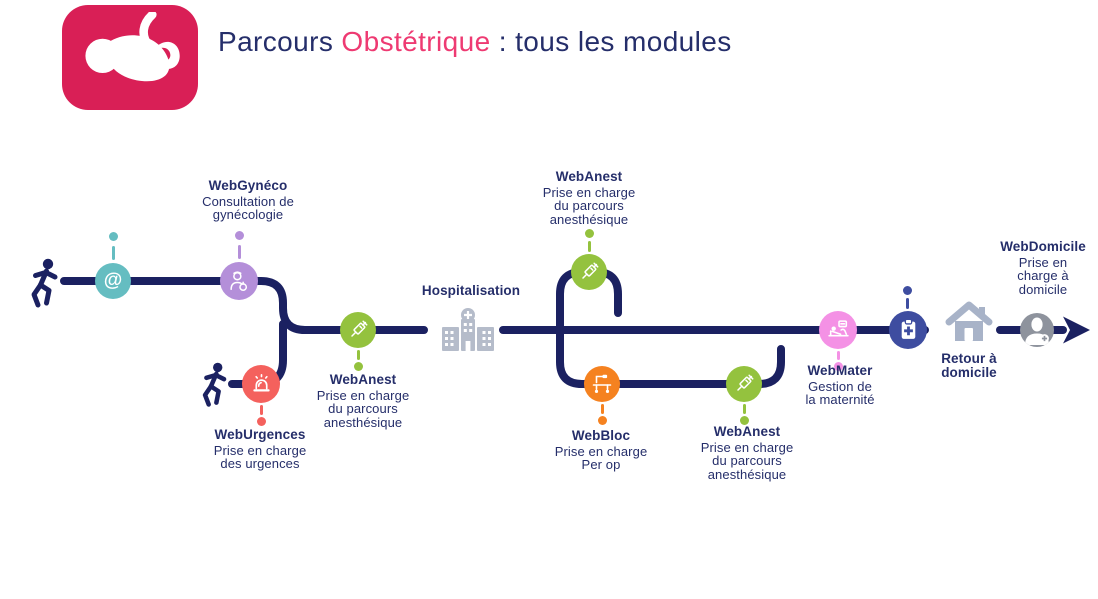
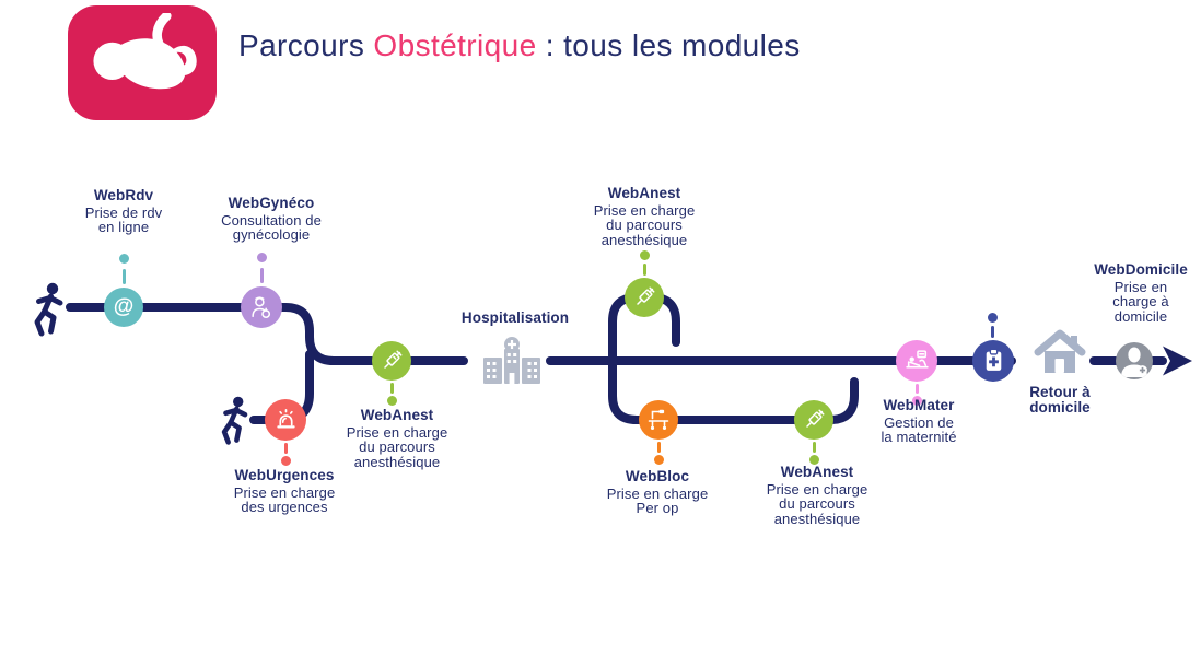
  Parcours Obstétrique : tous les modules
  @
+ WebRdv
+ Prise de rdv
+ en ligne
  WebGynéco
  Consultation de
  gynécologie
  WebUrgences
  Prise en charge
  des urgences
  WebAnest
  Prise en charge
  du parcours
  anesthésique
  Hospitalisation
  WebAnest
  Prise en charge
  du parcours
  anesthésique
  WebBloc
  Prise en charge
  Per op
  WebAnest
  Prise en charge
  du parcours
  anesthésique
  WebMater
  Gestion de
  la maternité
  Retour à
  domicile
  WebDomicile
  Prise en
  charge à
  domicile
